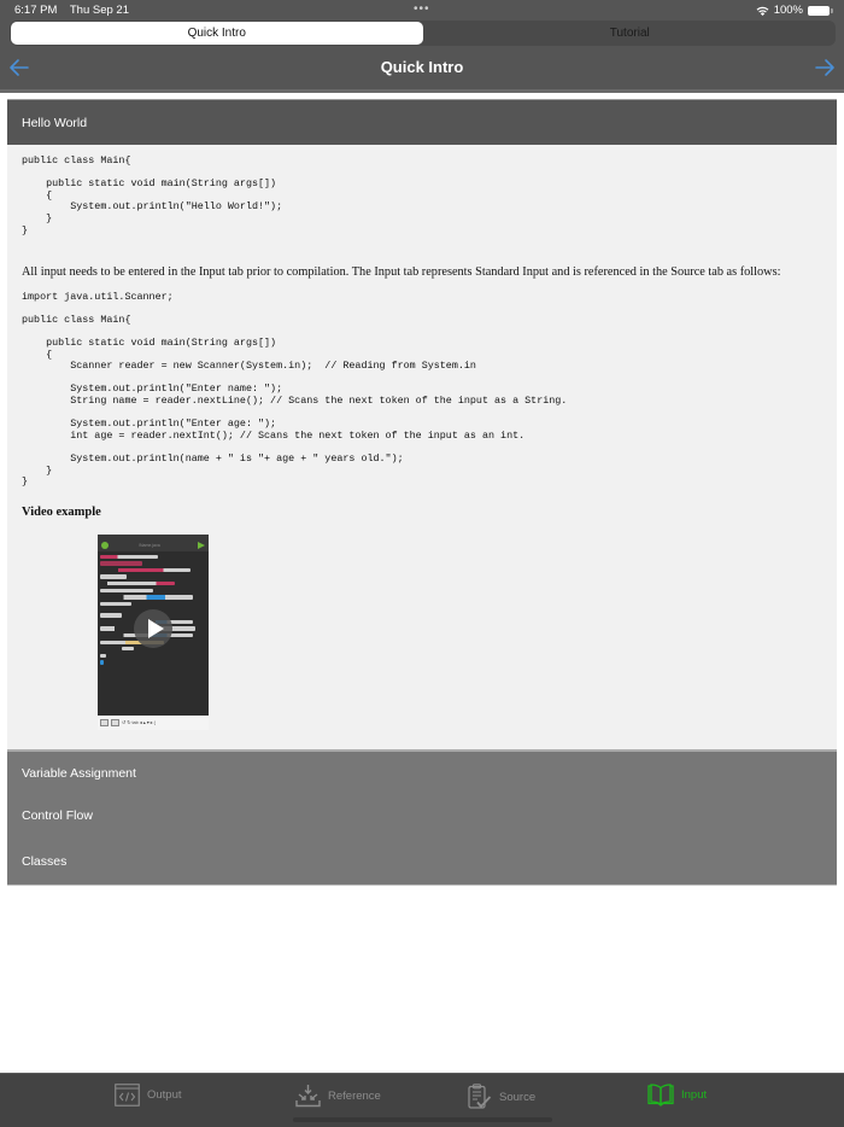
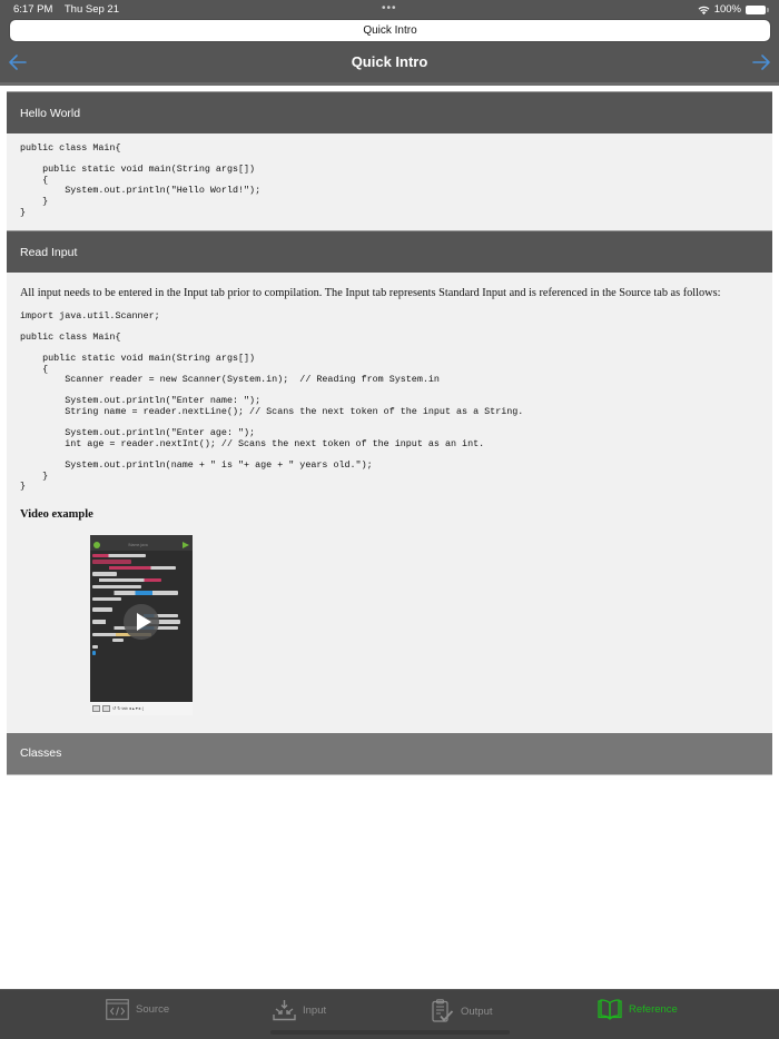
  6:17 PM Thu Sep 21
  •••
  100%
  Quick Intro
- Tutorial
  Quick Intro
  Hello World
  public class Main{
  public static void main(String args[])
  {
  System.out.println("Hello World!");
  }
  }
+ Read Input
  All input needs to be entered in the Input tab prior to compilation. The Input tab represents Standard Input and is referenced in the Source tab as follows:
  import java.util.Scanner;
  public class Main{
  public static void main(String args[])
  {
  Scanner reader = new Scanner(System.in); // Reading from System.in
  System.out.println("Enter name: ");
  String name = reader.nextLine(); // Scans the next token of the input as a String.
  System.out.println("Enter age: ");
  int age = reader.nextInt(); // Scans the next token of the input as an int.
  System.out.println(name + " is "+ age + " years old.");
  }
  }
  Video example
- Variable Assignment
- Control Flow
  Classes
- Output
+ Source
- Reference
+ Input
- Source
+ Output
- Input
+ Reference
